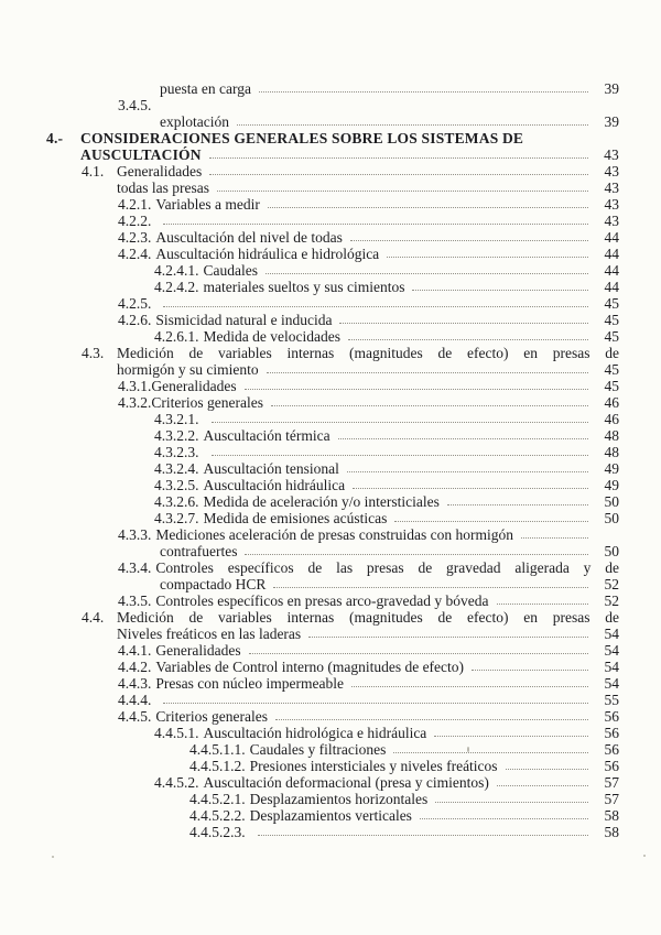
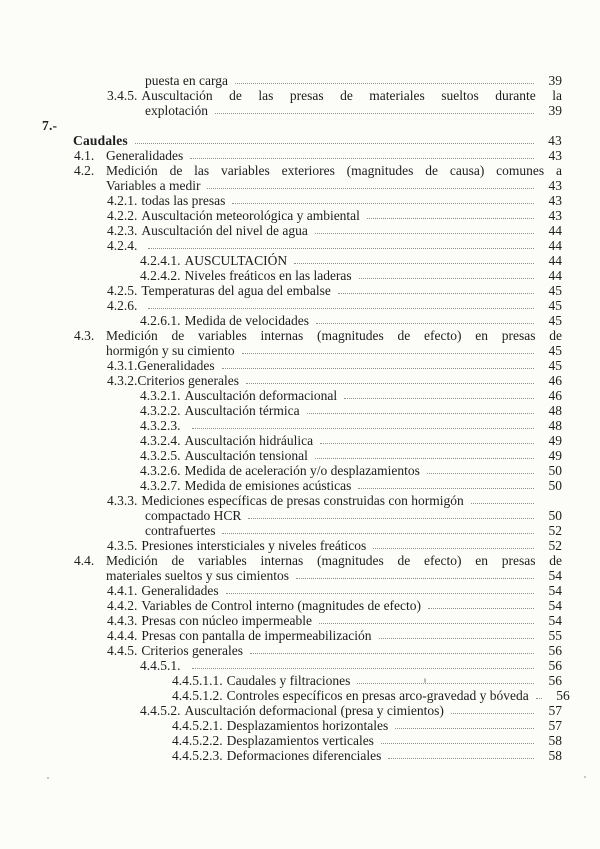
  puesta en carga
  39
  3.4.5.
+ Auscultación de las presas de materiales sueltos durante la
  explotación
  39
- 4.-
+ 7.-
- CONSIDERACIONES GENERALES SOBRE LOS SISTEMAS DE
- AUSCULTACIÓN
+ Caudales
  43
  4.1.
  Generalidades
  43
+ 4.2.
+ Medición de las variables exteriores (magnitudes de causa) comunes a
- todas las presas
+ Variables a medir
  43
  4.2.1.
- Variables a medir
+ todas las presas
  43
  4.2.2.
+ Auscultación meteorológica y ambiental
  43
  4.2.3.
- Auscultación del nivel de todas
+ Auscultación del nivel de agua
  44
  4.2.4.
- Auscultación hidráulica e hidrológica
  44
  4.2.4.1.
- Caudales
+ AUSCULTACIÓN
  44
  4.2.4.2.
- materiales sueltos y sus cimientos
+ Niveles freáticos en las laderas
  44
  4.2.5.
+ Temperaturas del agua del embalse
  45
  4.2.6.
- Sismicidad natural e inducida
  45
  4.2.6.1.
  Medida de velocidades
  45
  4.3.
  Medición de variables internas (magnitudes de efecto) en presas de
  hormigón y su cimiento
  45
  4.3.1.
  Generalidades
  45
  4.3.2.
  Criterios generales
  46
  4.3.2.1.
+ Auscultación deformacional
  46
  4.3.2.2.
  Auscultación térmica
  48
  4.3.2.3.
  48
  4.3.2.4.
- Auscultación tensional
+ Auscultación hidráulica
  49
  4.3.2.5.
- Auscultación hidráulica
+ Auscultación tensional
  49
  4.3.2.6.
- Medida de aceleración y/o intersticiales
+ Medida de aceleración y/o desplazamientos
  50
  4.3.2.7.
  Medida de emisiones acústicas
  50
  4.3.3.
- Mediciones aceleración de presas construidas con hormigón
+ Mediciones específicas de presas construidas con hormigón
- contrafuertes
+ compactado HCR
  50
- 4.3.4.
- Controles específicos de las presas de gravedad aligerada y de
- compactado HCR
+ contrafuertes
  52
  4.3.5.
- Controles específicos en presas arco-gravedad y bóveda
+ Presiones intersticiales y niveles freáticos
  52
  4.4.
  Medición de variables internas (magnitudes de efecto) en presas de
- Niveles freáticos en las laderas
+ materiales sueltos y sus cimientos
  54
  4.4.1.
  Generalidades
  54
  4.4.2.
  Variables de Control interno (magnitudes de efecto)
  54
  4.4.3.
  Presas con núcleo impermeable
  54
  4.4.4.
+ Presas con pantalla de impermeabilización
  55
  4.4.5.
  Criterios generales
  56
  4.4.5.1.
- Auscultación hidrológica e hidráulica
  56
  4.4.5.1.1.
  Caudales y filtraciones
  56
  4.4.5.1.2.
- Presiones intersticiales y niveles freáticos
+ Controles específicos en presas arco-gravedad y bóveda
  56
  4.4.5.2.
  Auscultación deformacional (presa y cimientos)
  57
  4.4.5.2.1.
  Desplazamientos horizontales
  57
  4.4.5.2.2.
  Desplazamientos verticales
  58
  4.4.5.2.3.
+ Deformaciones diferenciales
  58
